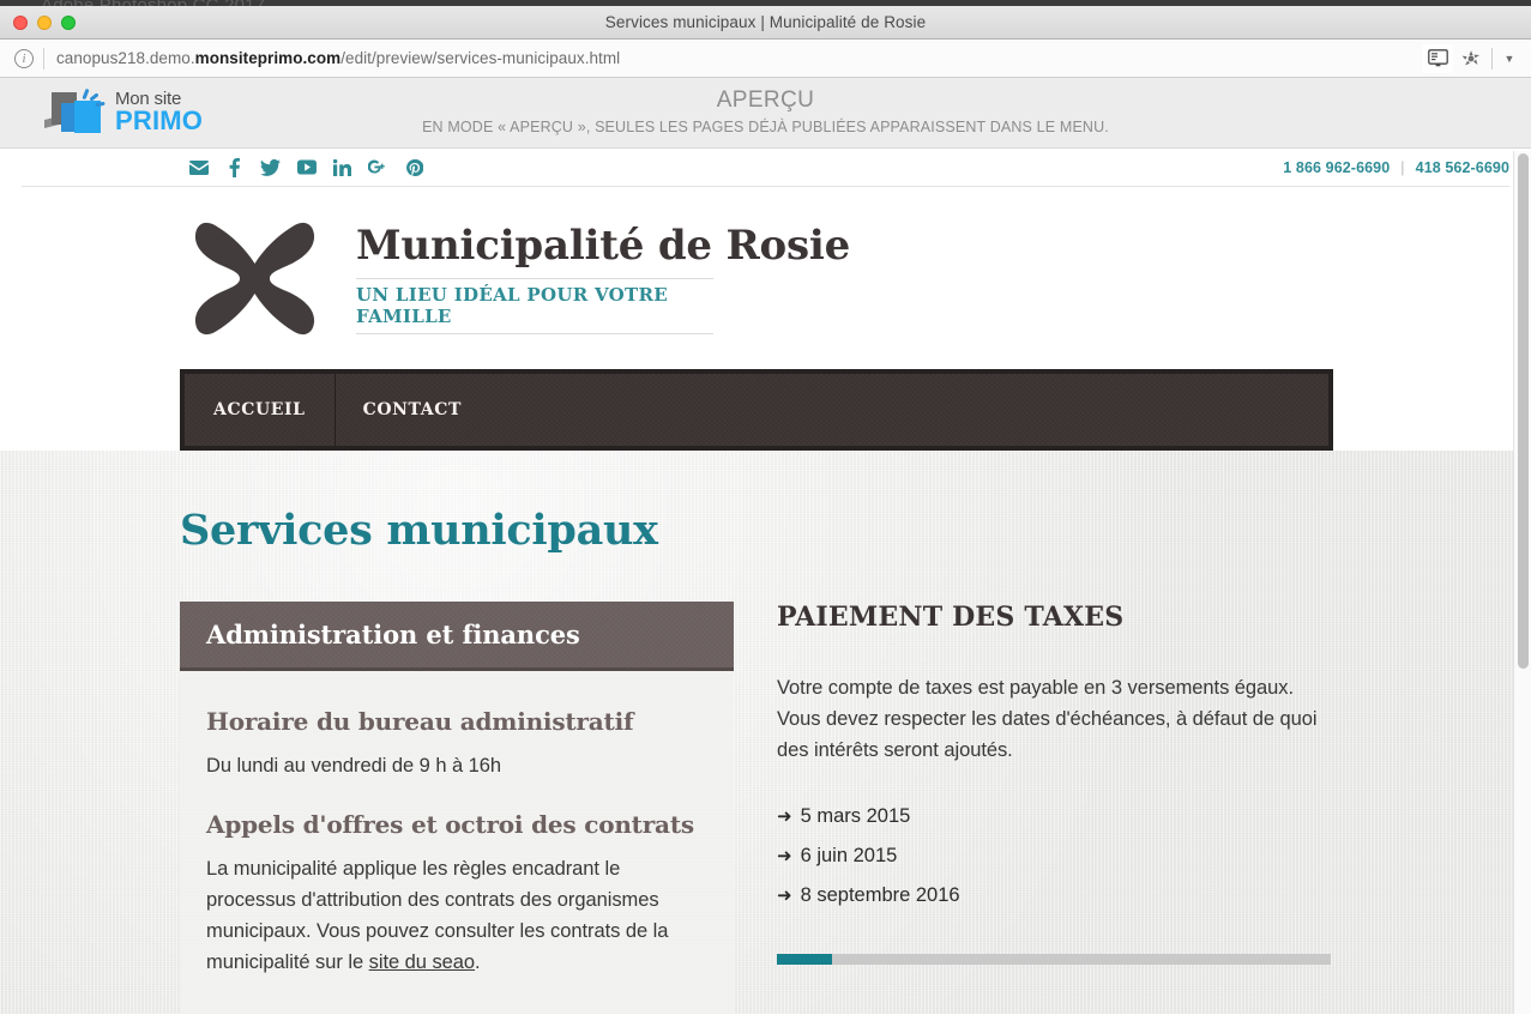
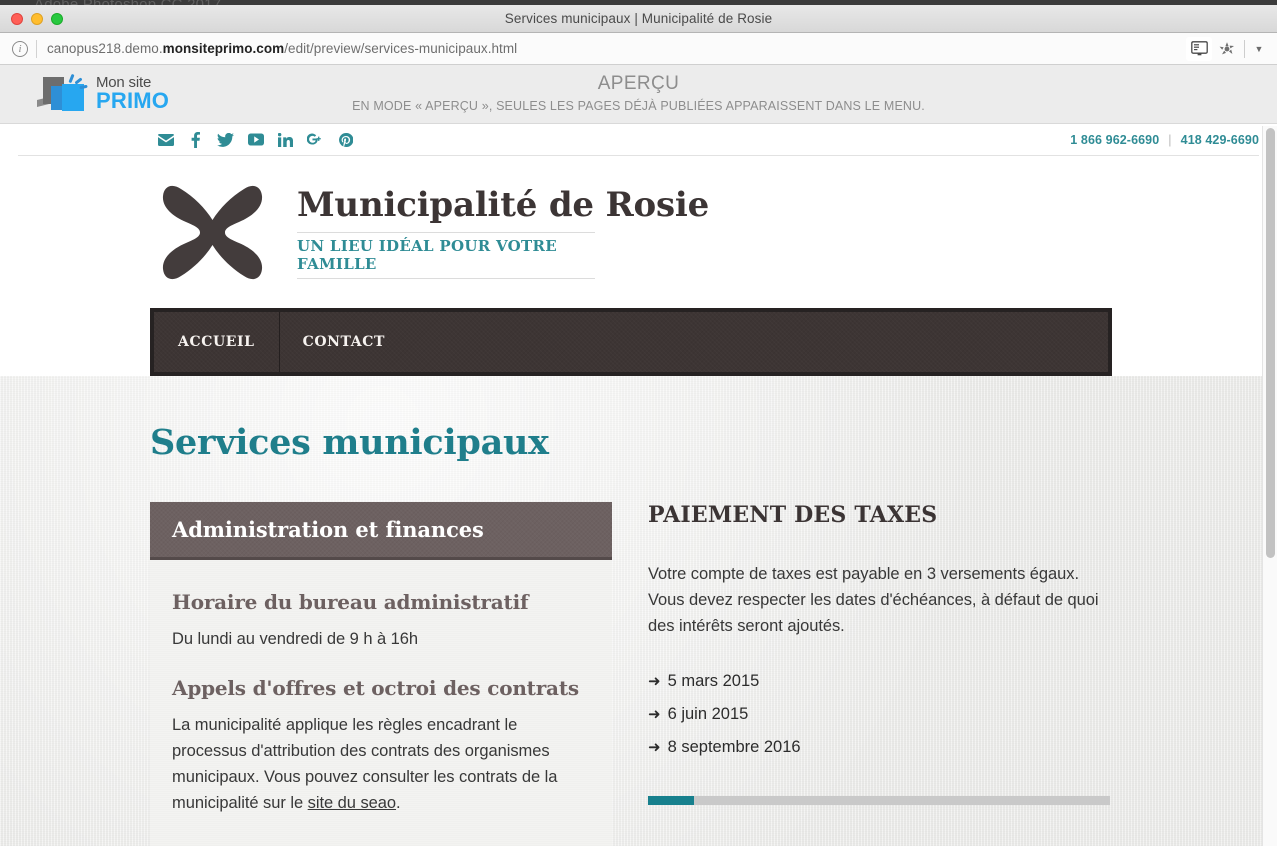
  Services municipaux | Municipalité de Rosie
  i
  canopus218.demo.monsiteprimo.com/edit/preview/services-municipaux.html
  ▼
  Mon site
  PRIMO
  APERÇU
  EN MODE « APERÇU », SEULES LES PAGES DÉJÀ PUBLIÉES APPARAISSENT DANS LE MENU.
  1 866 962-6690
  |
- 418 562-6690
+ 418 429-6690
  Municipalité de Rosie
  UN LIEU IDÉAL POUR VOTRE FAMILLE
  ACCUEIL
  CONTACT
  Services municipaux
  Administration et finances
  Horaire du bureau administratif
  Du lundi au vendredi de 9 h à 16h
  Appels d'offres et octroi des contrats
  La municipalité applique les règles encadrant le processus d'attribution des contrats des organismes municipaux. Vous pouvez consulter les contrats de la municipalité sur le site du seao.
  PAIEMENT DES TAXES
  Votre compte de taxes est payable en 3 versements égaux. Vous devez respecter les dates d'échéances, à défaut de quoi des intérêts seront ajoutés.
  ➜
  5 mars 2015
  ➜
  6 juin 2015
  ➜
  8 septembre 2016
